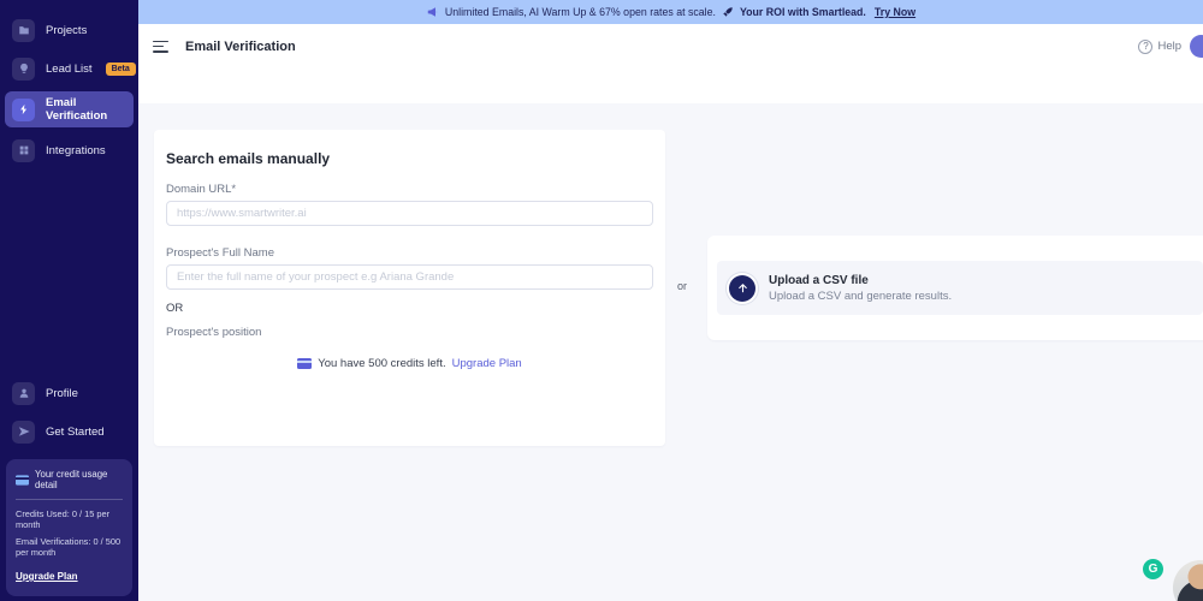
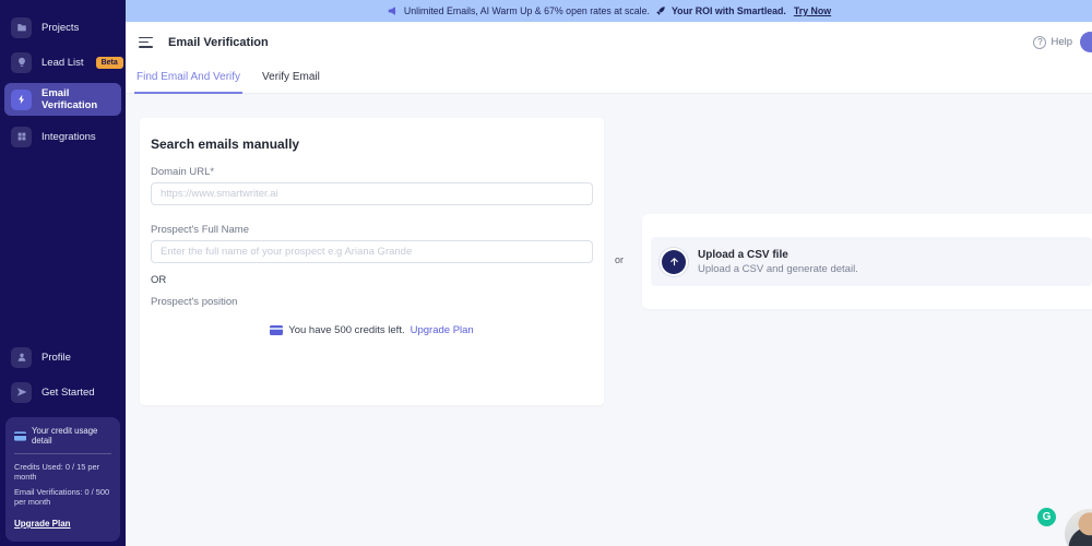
  Projects
  Lead List
  Email Verification
  Integrations
  Profile
  Get Started
  Your credit usage detail
  Credits Used: 0 / 15 per month
  Email Verifications: 0 / 500 per month
  Upgrade Plan
  Unlimited Emails, AI Warm Up & 67% open rates at scale.
  Your ROI with Smartlead.
  Try Now
  Email Verification
  ?
  Help
+ Find Email And Verify
+ Verify Email
  Search emails manually
  Domain URL*
  https://www.smartwriter.ai
  Prospect's Full Name
  Enter the full name of your prospect e.g Ariana Grande
  OR
  Prospect's position
  You have 500 credits left.
  Upgrade Plan
  or
  Upload a CSV file
- Upload a CSV and generate results.
+ Upload a CSV and generate detail.
  G
